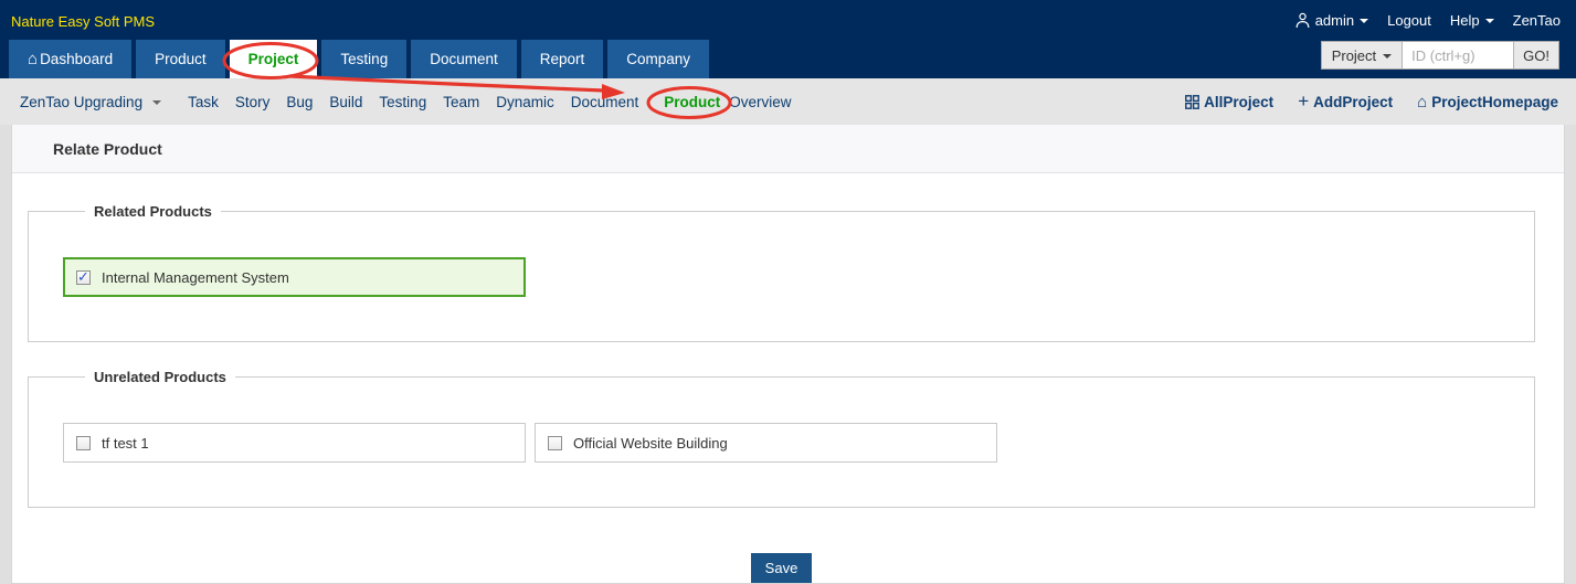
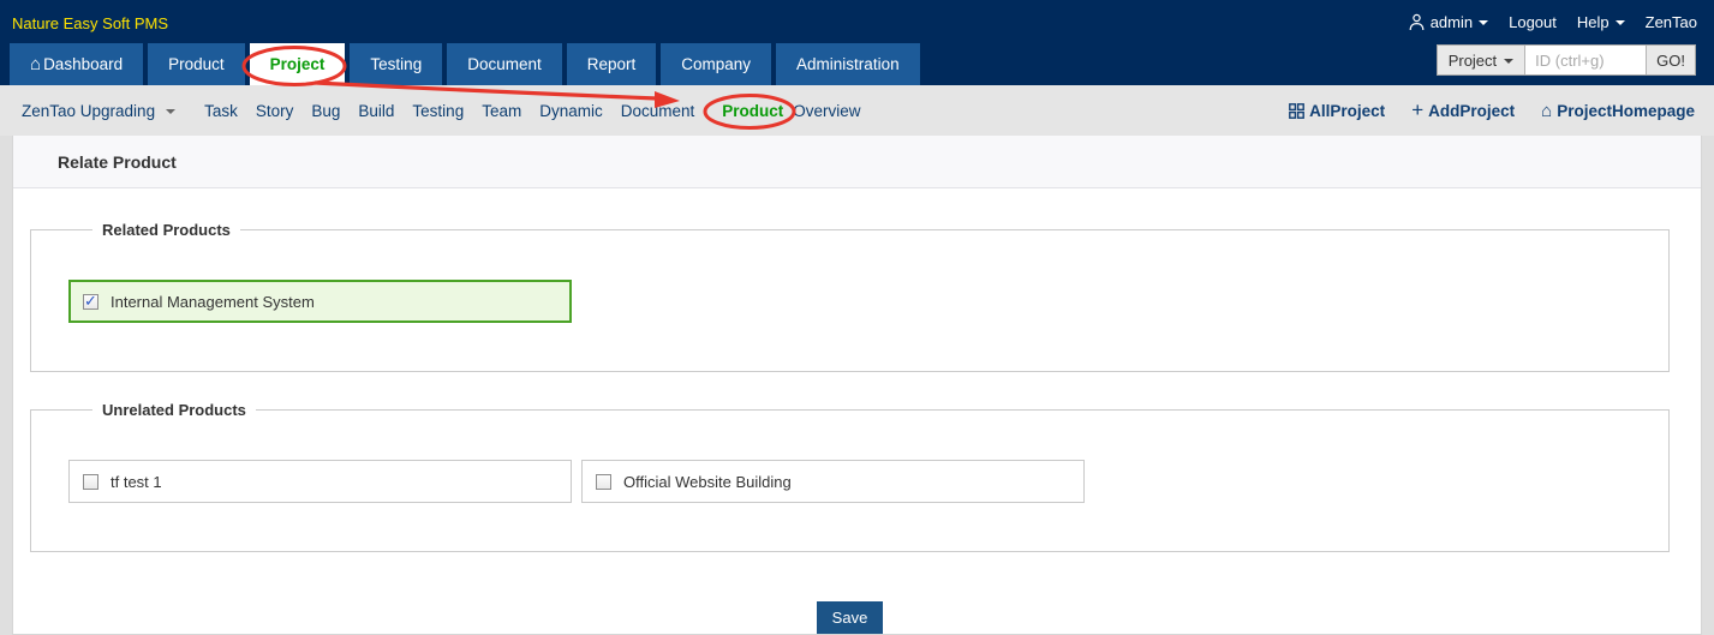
  Nature Easy Soft PMS
  admin
  Logout
  Help
  ZenTao
  ⌂
  Dashboard
  Product
  Project
  Testing
  Document
  Report
  Company
+ Administration
  Project
  ID (ctrl+g)
  GO!
  ZenTao Upgrading
  Task
  Story
  Bug
  Build
  Testing
  Team
  Dynamic
  Document
  Product
  Overview
  AllProject
  +
  AddProject
  ⌂
  ProjectHomepage
  Relate Product
  Related Products
  Internal Management System
  Unrelated Products
  tf test 1
  Official Website Building
  Save
